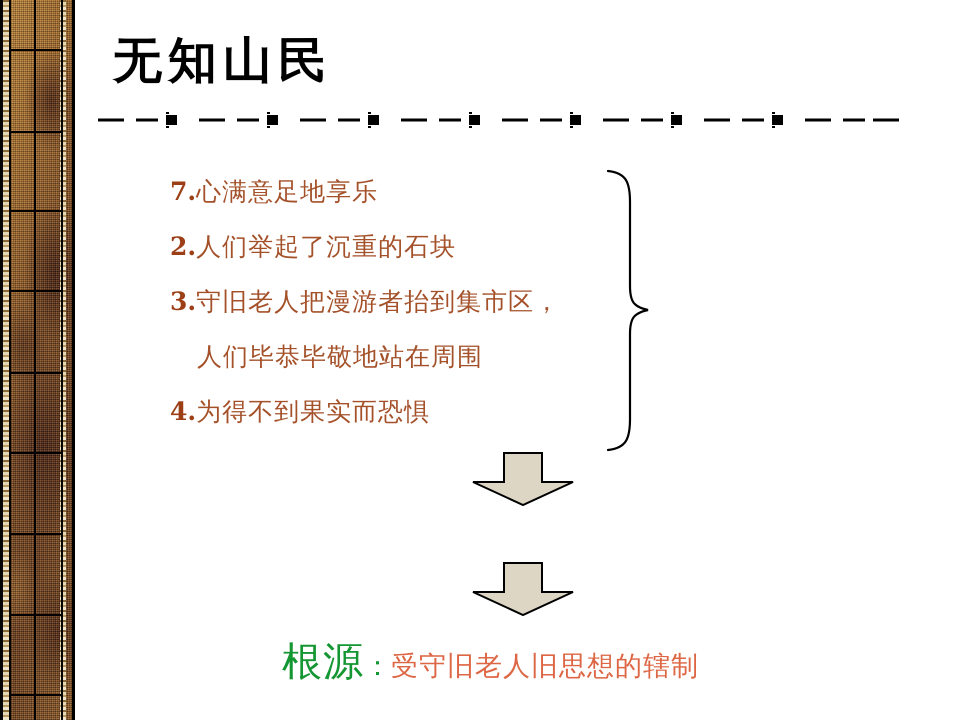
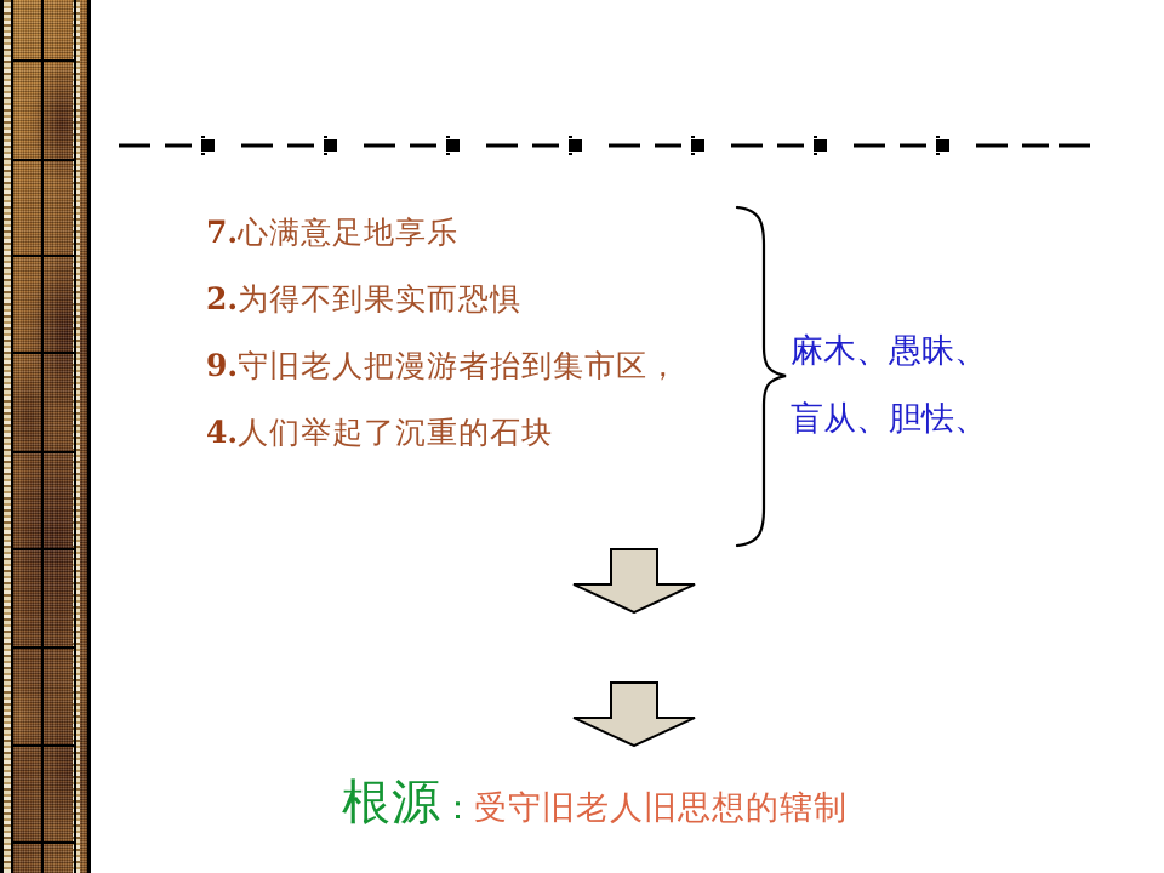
- 无知山民
  7.心满意足地享乐
- 2.人们举起了沉重的石块
+ 2.为得不到果实而恐惧
- 3.守旧老人把漫游者抬到集市区，
+ 9.守旧老人把漫游者抬到集市区，
- 人们毕恭毕敬地站在周围
- 4.为得不到果实而恐惧
+ 4.人们举起了沉重的石块
+ 麻木、愚昧、
+ 盲从、胆怯、
  根源：受守旧老人旧思想的辖制
